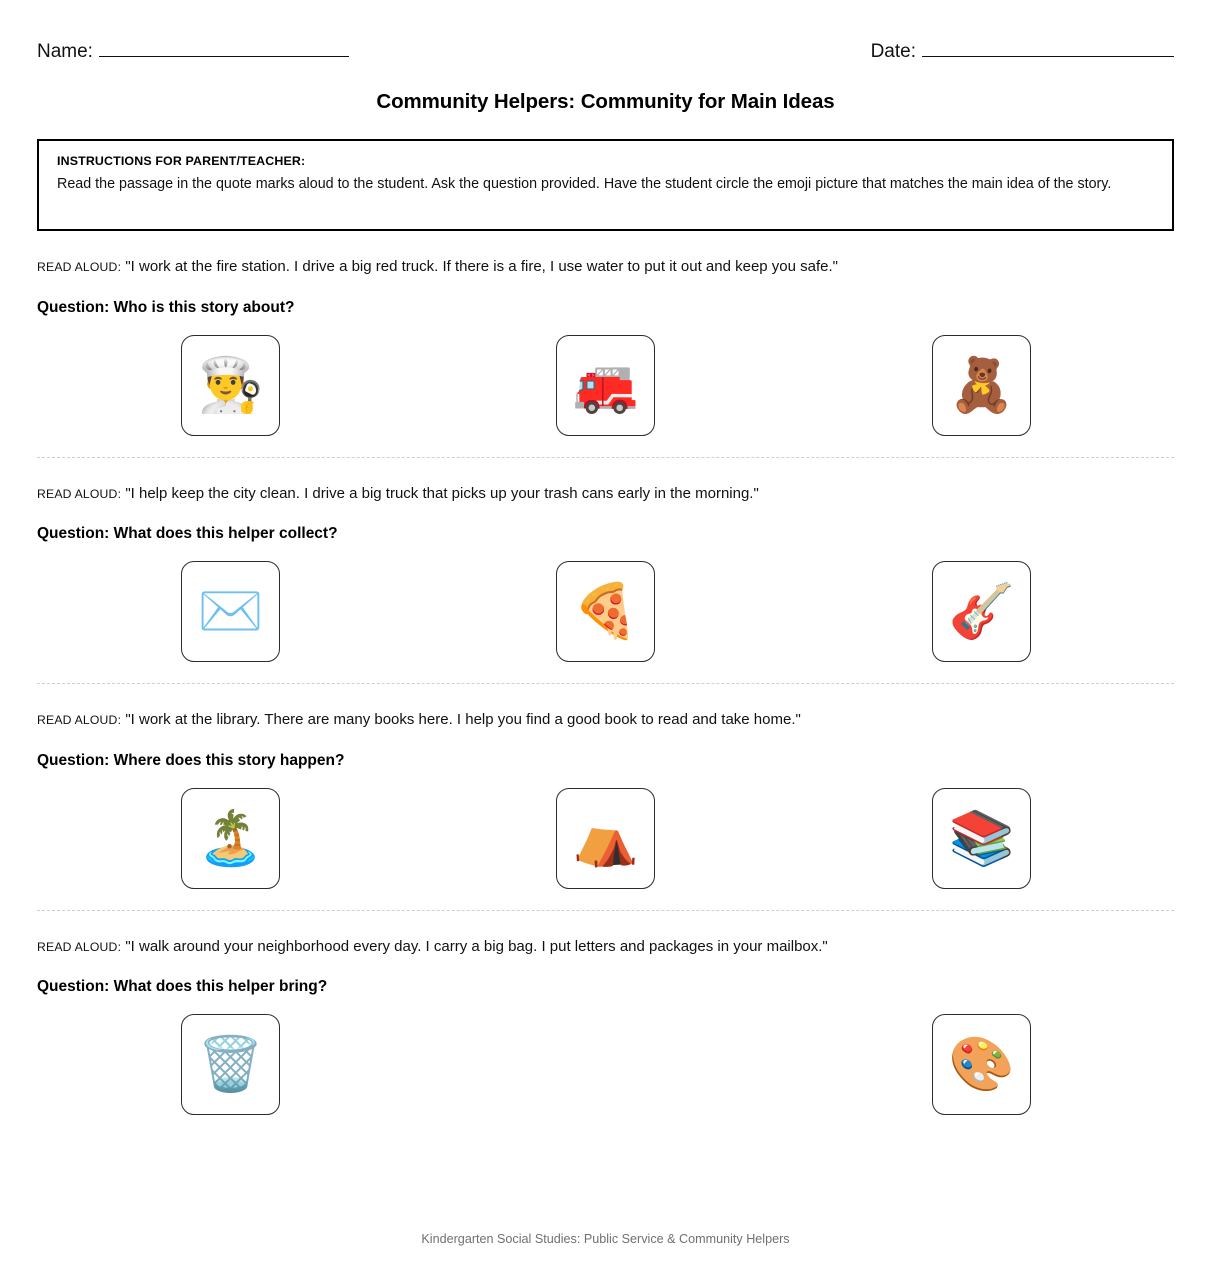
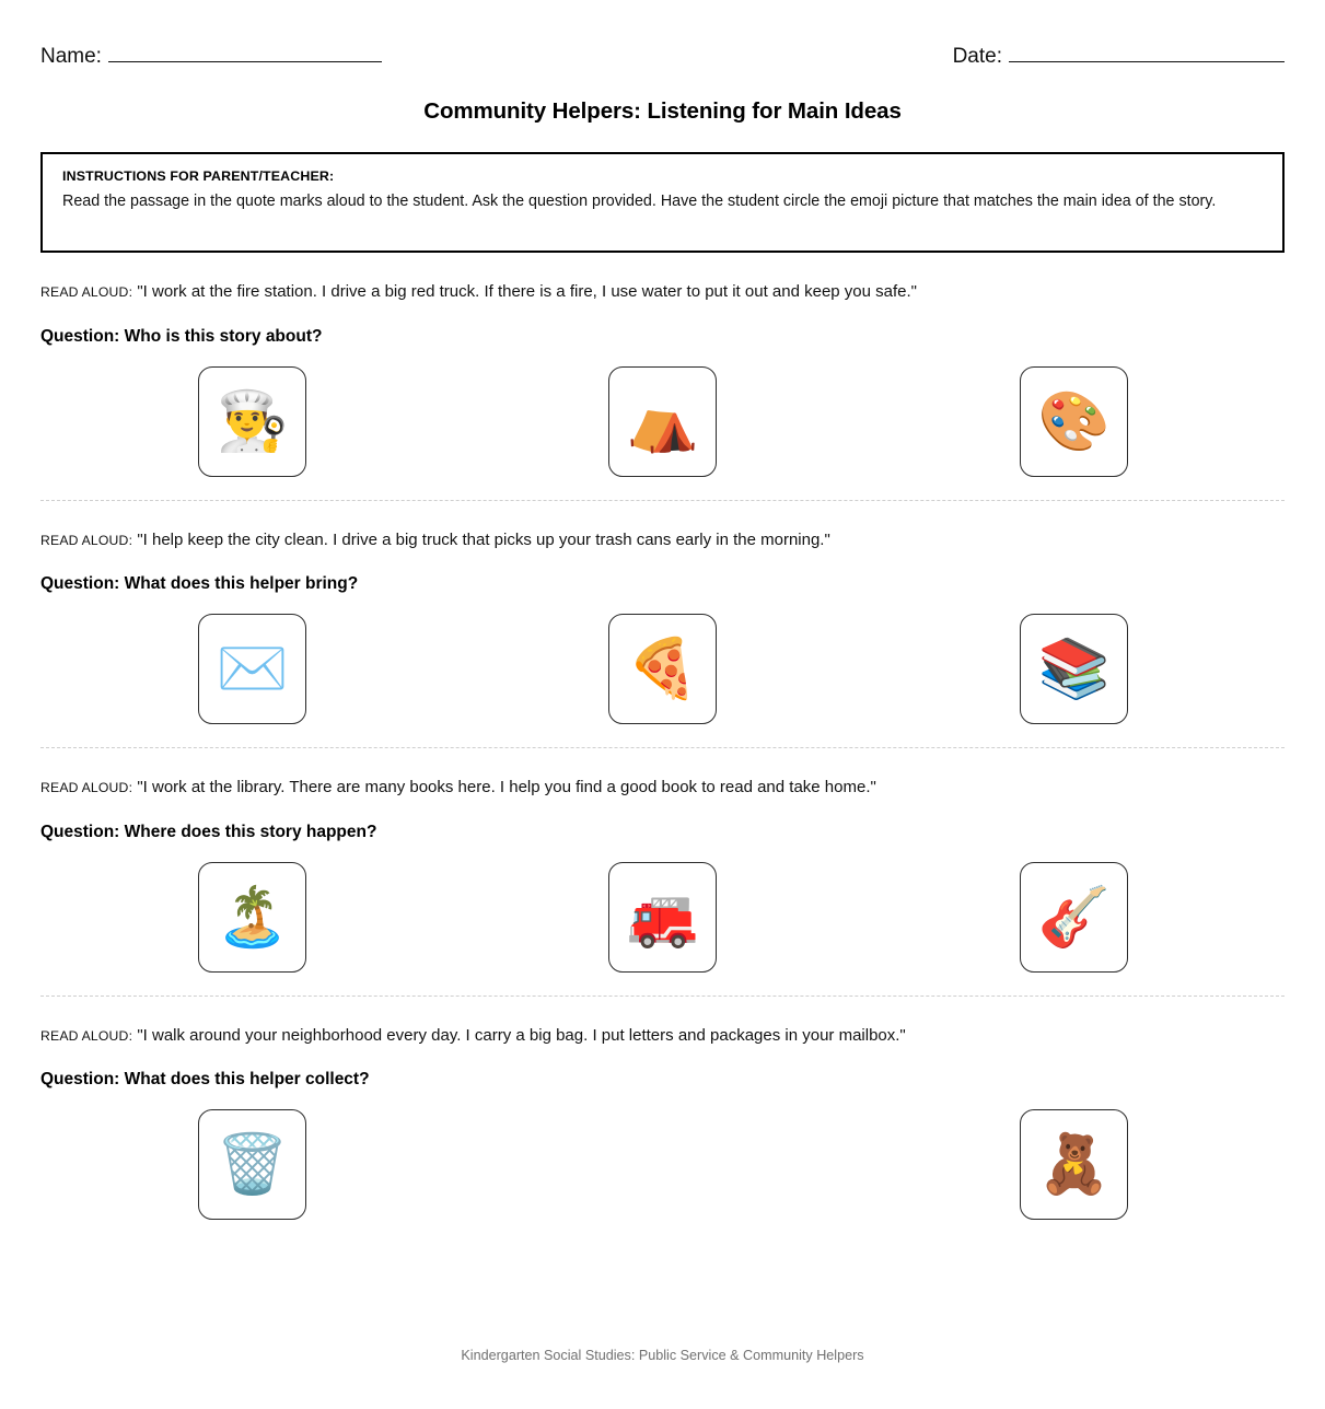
  Name:
  Date:
- Community Helpers: Community for Main Ideas
+ Community Helpers: Listening for Main Ideas
  INSTRUCTIONS FOR PARENT/TEACHER:
  Read the passage in the quote marks aloud to the student. Ask the question provided. Have the student circle the emoji picture that matches the main idea of the story.
  READ ALOUD: "I work at the fire station. I drive a big red truck. If there is a fire, I use water to put it out and keep you safe."
  Question: Who is this story about?
  👨‍🍳
- 🚒
+ ⛺
- 🧸
+ 🎨
  READ ALOUD: "I help keep the city clean. I drive a big truck that picks up your trash cans early in the morning."
- Question: What does this helper collect?
+ Question: What does this helper bring?
  ✉️
  🍕
- 🎸
+ 📚
  READ ALOUD: "I work at the library. There are many books here. I help you find a good book to read and take home."
  Question: Where does this story happen?
  🏝️
- ⛺
+ 🚒
- 📚
+ 🎸
  READ ALOUD: "I walk around your neighborhood every day. I carry a big bag. I put letters and packages in your mailbox."
- Question: What does this helper bring?
+ Question: What does this helper collect?
  🗑️
- 🎨
+ 🧸
  Kindergarten Social Studies: Public Service & Community Helpers
